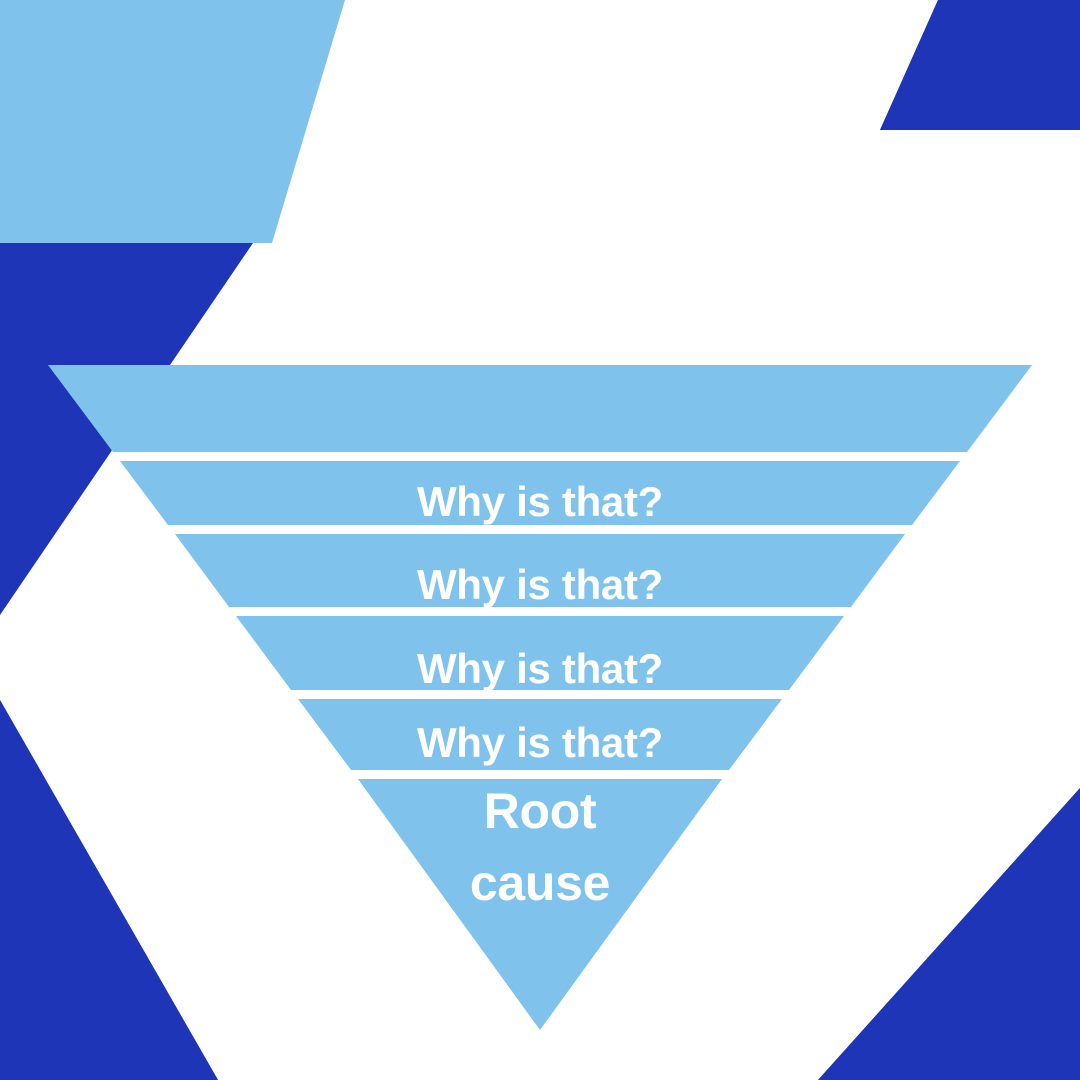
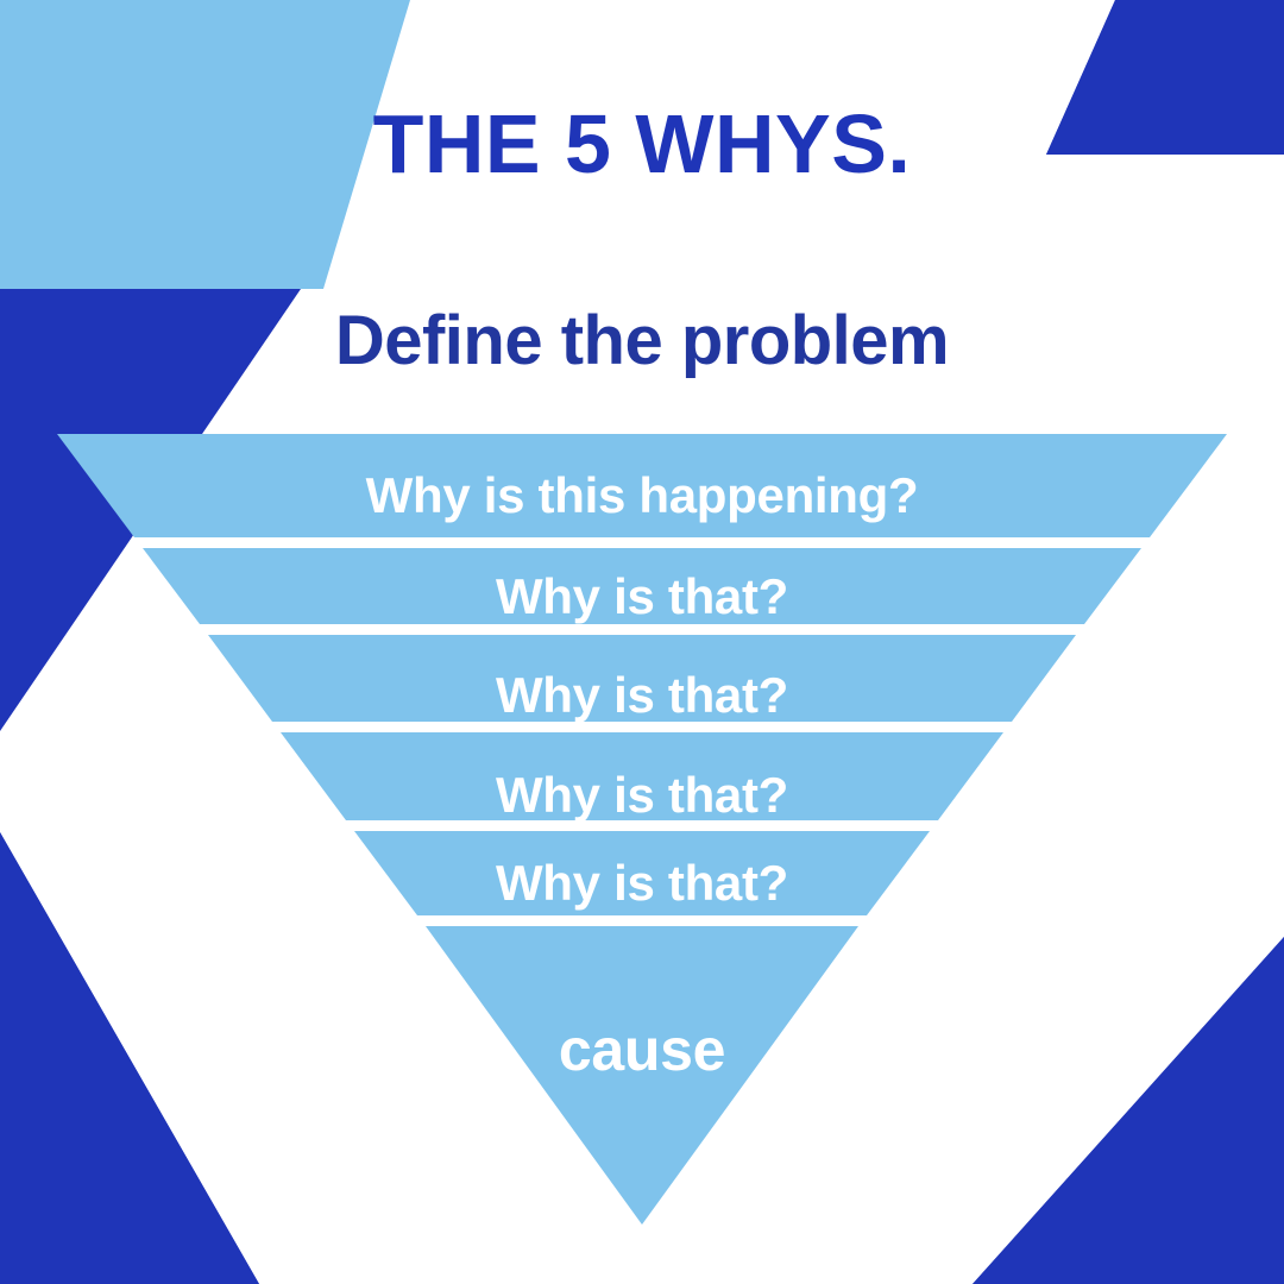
+ THE 5 WHYS.
+ Define the problem
+ Why is this happening?
  Why is that?
  Why is that?
  Why is that?
  Why is that?
- Root
  cause
